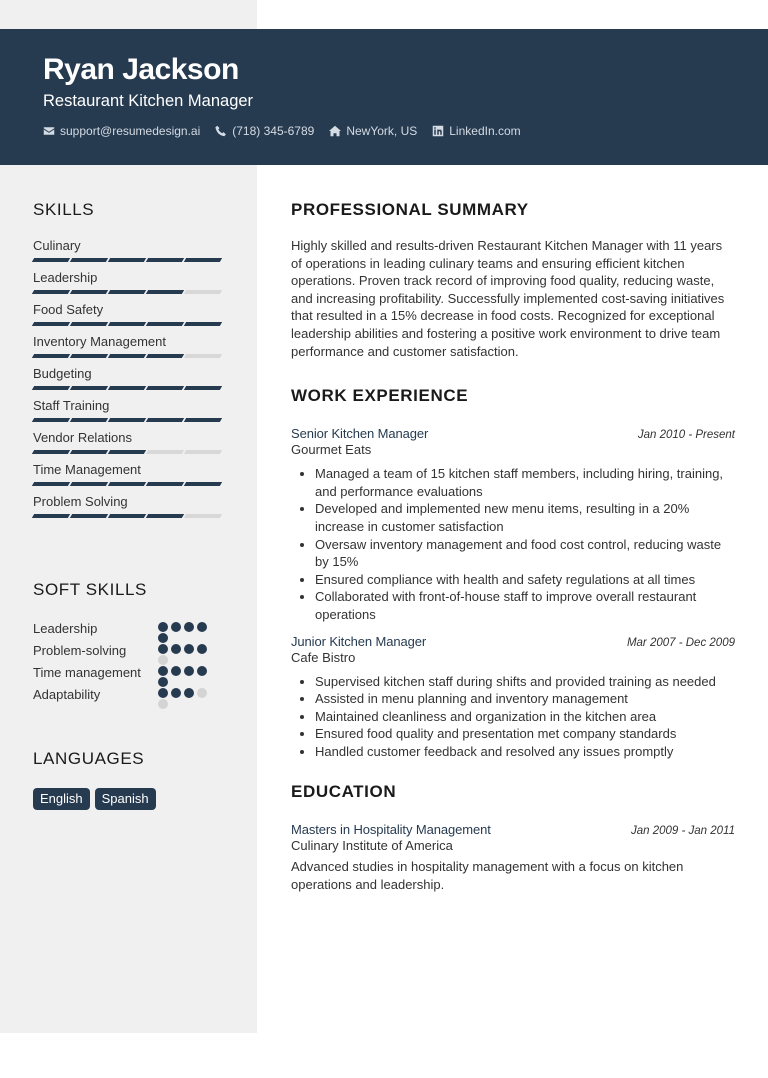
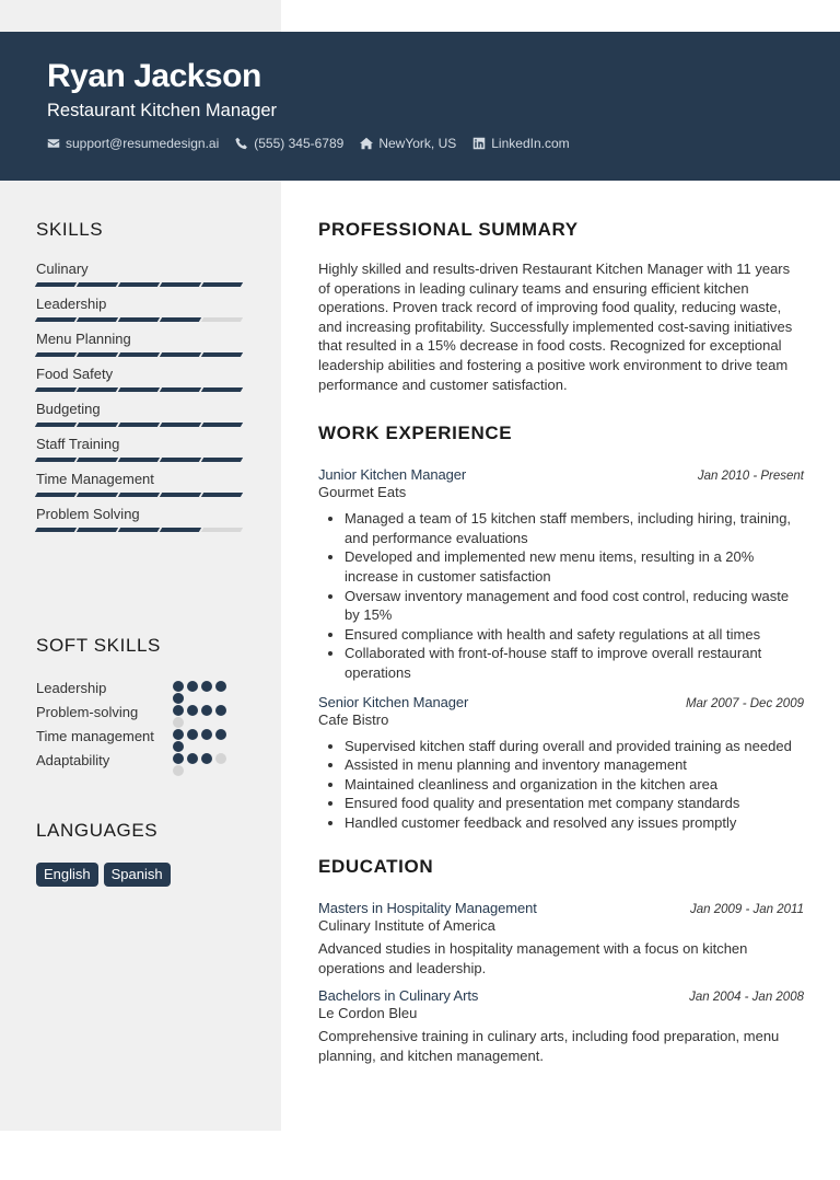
  Ryan Jackson
  Restaurant Kitchen Manager
  support@resumedesign.ai
- (718) 345-6789
+ (555) 345-6789
  NewYork, US
  LinkedIn.com
  SKILLS
  Culinary
  Leadership
+ Menu Planning
  Food Safety
- Inventory Management
  Budgeting
  Staff Training
- Vendor Relations
  Time Management
  Problem Solving
  SOFT SKILLS
  Leadership
  Problem-solving
  Time management
  Adaptability
  LANGUAGES
  English
  Spanish
  PROFESSIONAL SUMMARY
  Highly skilled and results-driven Restaurant Kitchen Manager with 11 years of operations in leading culinary teams and ensuring efficient kitchen operations. Proven track record of improving food quality, reducing waste, and increasing profitability. Successfully implemented cost-saving initiatives that resulted in a 15% decrease in food costs. Recognized for exceptional leadership abilities and fostering a positive work environment to drive team performance and customer satisfaction.
  WORK EXPERIENCE
- Senior Kitchen Manager
+ Junior Kitchen Manager
  Jan 2010 - Present
  Gourmet Eats
  Managed a team of 15 kitchen staff members, including hiring, training, and performance evaluations
  Developed and implemented new menu items, resulting in a 20% increase in customer satisfaction
  Oversaw inventory management and food cost control, reducing waste by 15%
  Ensured compliance with health and safety regulations at all times
  Collaborated with front-of-house staff to improve overall restaurant operations
- Junior Kitchen Manager
+ Senior Kitchen Manager
  Mar 2007 - Dec 2009
  Cafe Bistro
- Supervised kitchen staff during shifts and provided training as needed
+ Supervised kitchen staff during overall and provided training as needed
  Assisted in menu planning and inventory management
  Maintained cleanliness and organization in the kitchen area
  Ensured food quality and presentation met company standards
  Handled customer feedback and resolved any issues promptly
  EDUCATION
  Masters in Hospitality Management
  Jan 2009 - Jan 2011
  Culinary Institute of America
  Advanced studies in hospitality management with a focus on kitchen operations and leadership.
+ Bachelors in Culinary Arts
+ Jan 2004 - Jan 2008
+ Le Cordon Bleu
+ Comprehensive training in culinary arts, including food preparation, menu planning, and kitchen management.
